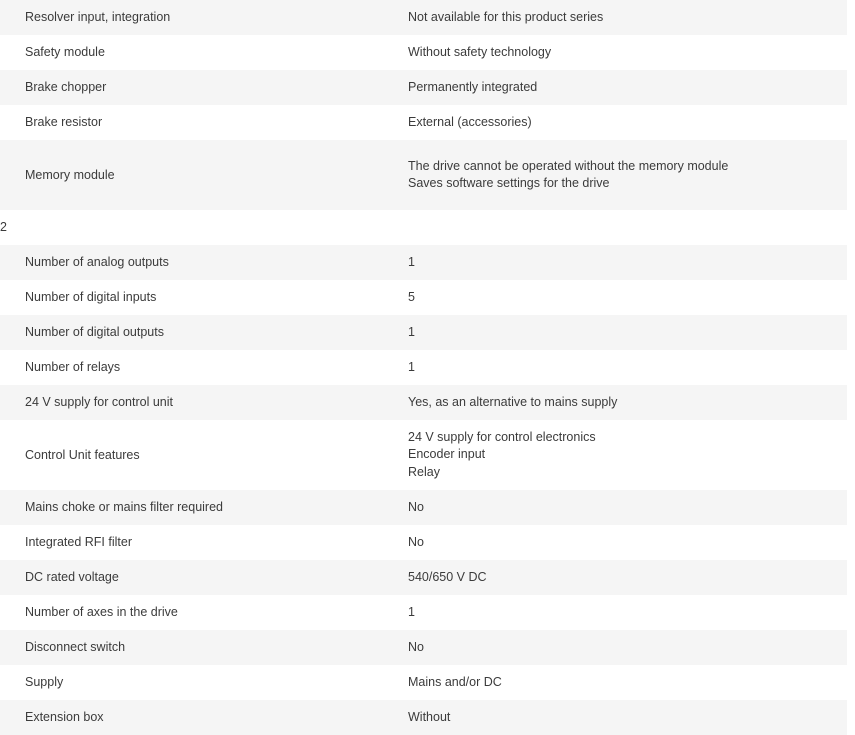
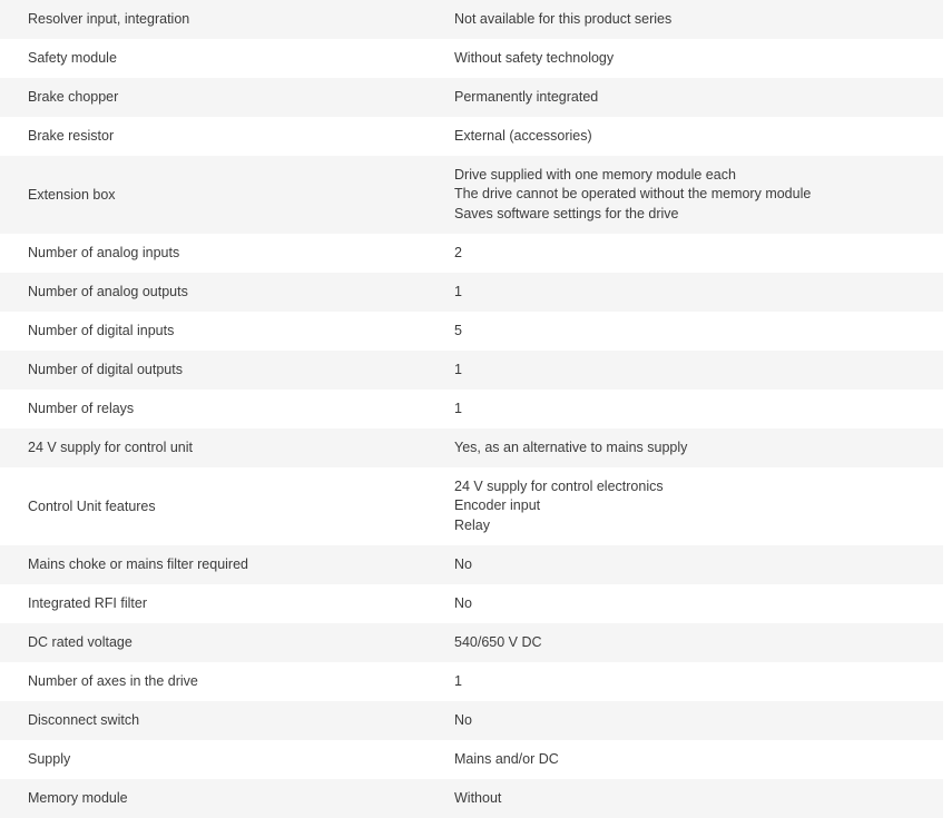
  Resolver input, integration
  Not available for this product series
  Safety module
  Without safety technology
  Brake chopper
  Permanently integrated
  Brake resistor
  External (accessories)
- Memory module
+ Extension box
+ Drive supplied with one memory module each
  The drive cannot be operated without the memory module
  Saves software settings for the drive
+ Number of analog inputs
  2
  Number of analog outputs
  1
  Number of digital inputs
  5
  Number of digital outputs
  1
  Number of relays
  1
  24 V supply for control unit
  Yes, as an alternative to mains supply
  Control Unit features
  24 V supply for control electronics
  Encoder input
  Relay
  Mains choke or mains filter required
  No
  Integrated RFI filter
  No
  DC rated voltage
  540/650 V DC
  Number of axes in the drive
  1
  Disconnect switch
  No
  Supply
  Mains and/or DC
- Extension box
+ Memory module
  Without
